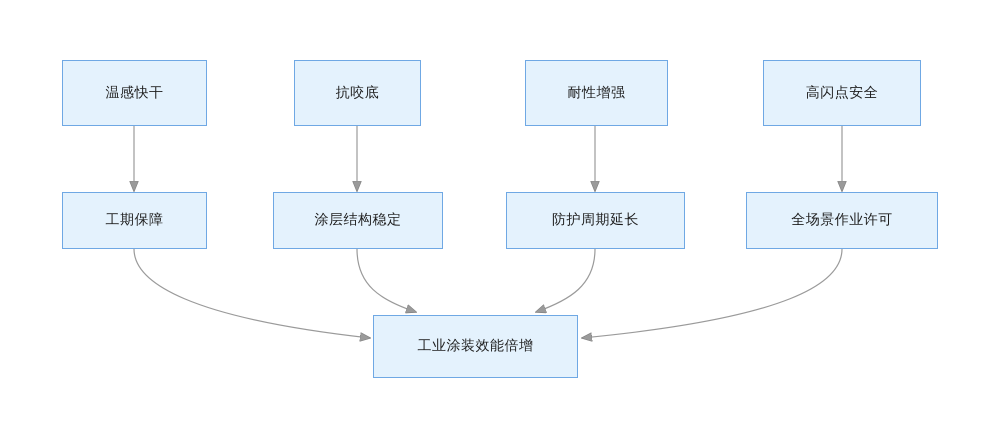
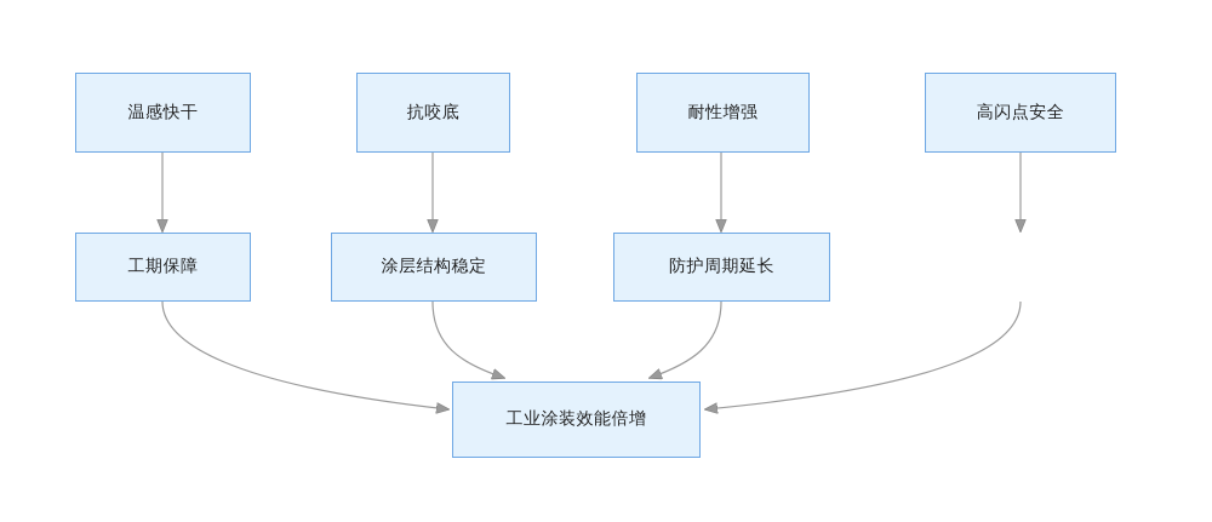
  温感快干
  抗咬底
  耐性增强
  高闪点安全
  工期保障
  涂层结构稳定
  防护周期延长
- 全场景作业许可
  工业涂装效能倍增
